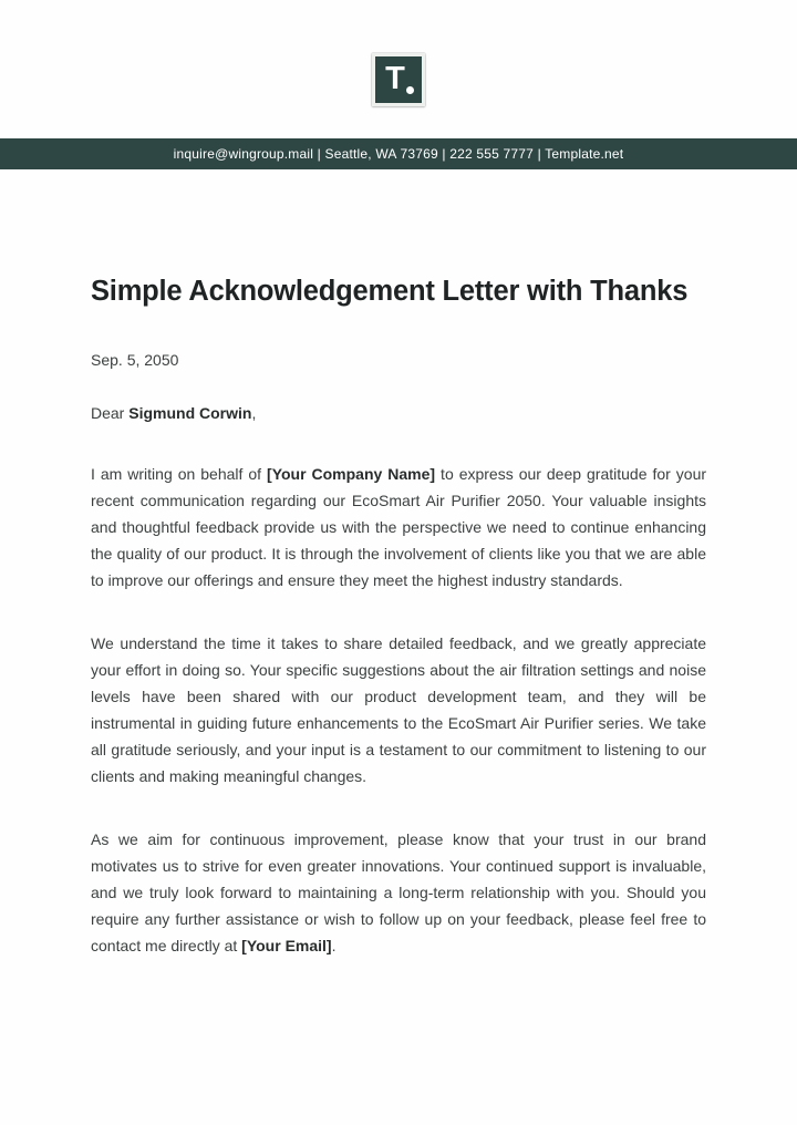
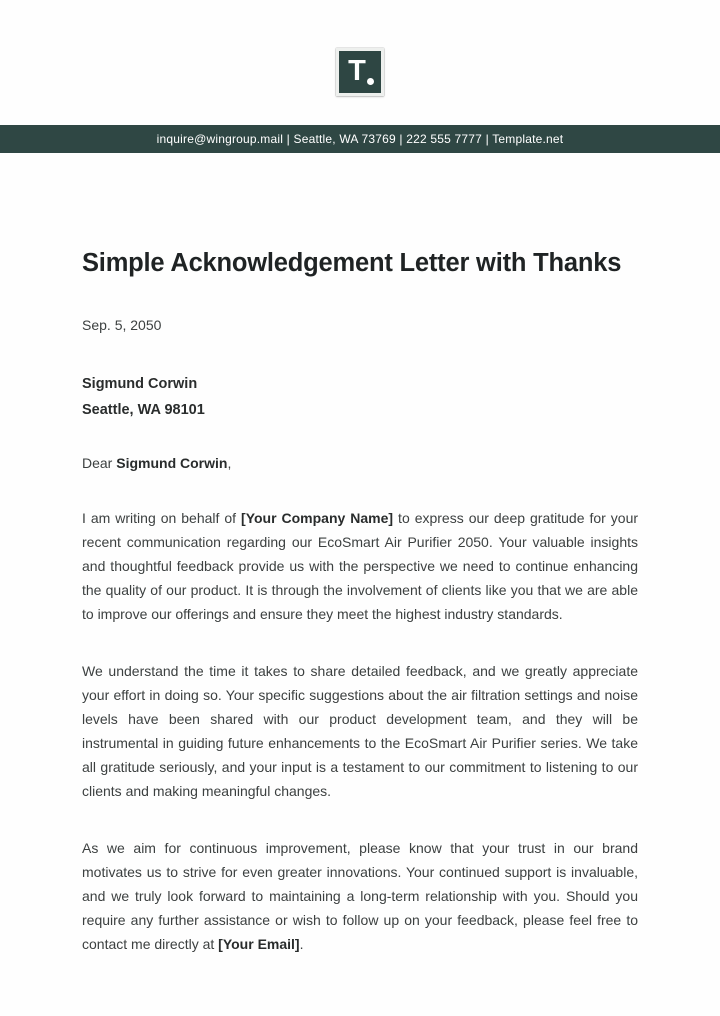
  T
  inquire@wingroup.mail | Seattle, WA 73769 | 222 555 7777 | Template.net
  Simple Acknowledgement Letter with Thanks
  Sep. 5, 2050
+ Sigmund Corwin
+ Seattle, WA 98101
  Dear Sigmund Corwin,
  I am writing on behalf of [Your Company Name] to express our deep gratitude for your recent communication regarding our EcoSmart Air Purifier 2050. Your valuable insights and thoughtful feedback provide us with the perspective we need to continue enhancing the quality of our product. It is through the involvement of clients like you that we are able to improve our offerings and ensure they meet the highest industry standards.
  We understand the time it takes to share detailed feedback, and we greatly appreciate your effort in doing so. Your specific suggestions about the air filtration settings and noise levels have been shared with our product development team, and they will be instrumental in guiding future enhancements to the EcoSmart Air Purifier series. We take all gratitude seriously, and your input is a testament to our commitment to listening to our clients and making meaningful changes.
  As we aim for continuous improvement, please know that your trust in our brand motivates us to strive for even greater innovations. Your continued support is invaluable, and we truly look forward to maintaining a long-term relationship with you. Should you require any further assistance or wish to follow up on your feedback, please feel free to contact me directly at [Your Email].
